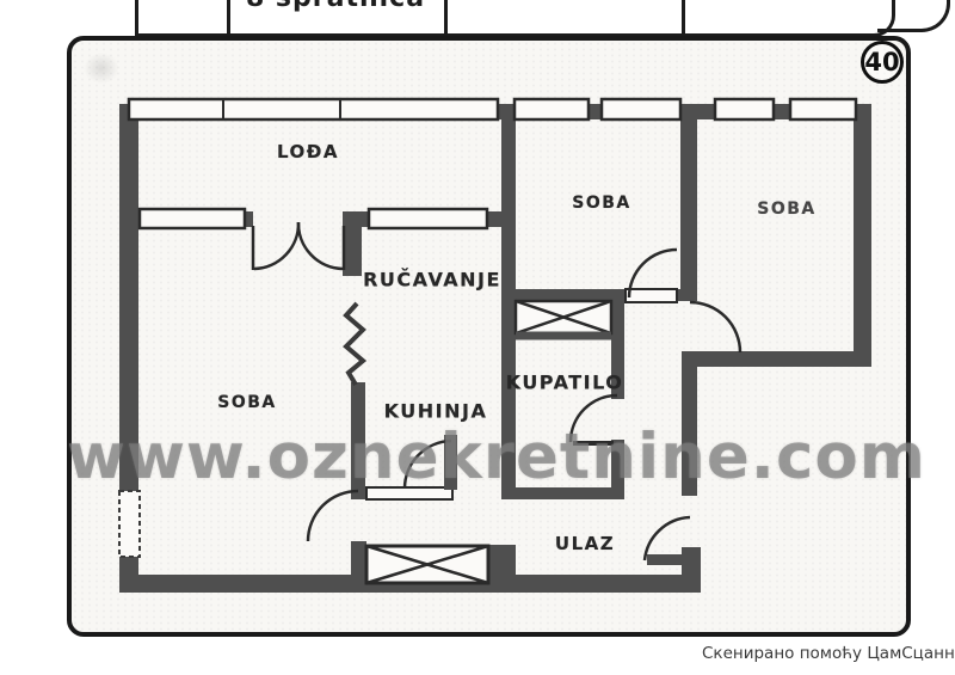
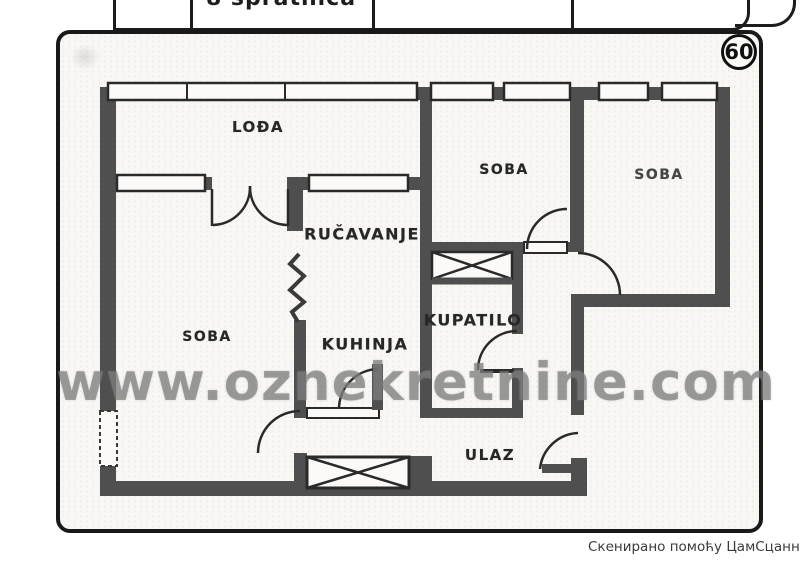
- 40
+ 60
  LOĐA
  SOBA
  SOBA
  RUČAVANJE
  SOBA
  KUHINJA
  KUPATILO
  ULAZ
  www.oznekretnine.com
  Скенирано помоћу ЦамСцанн
